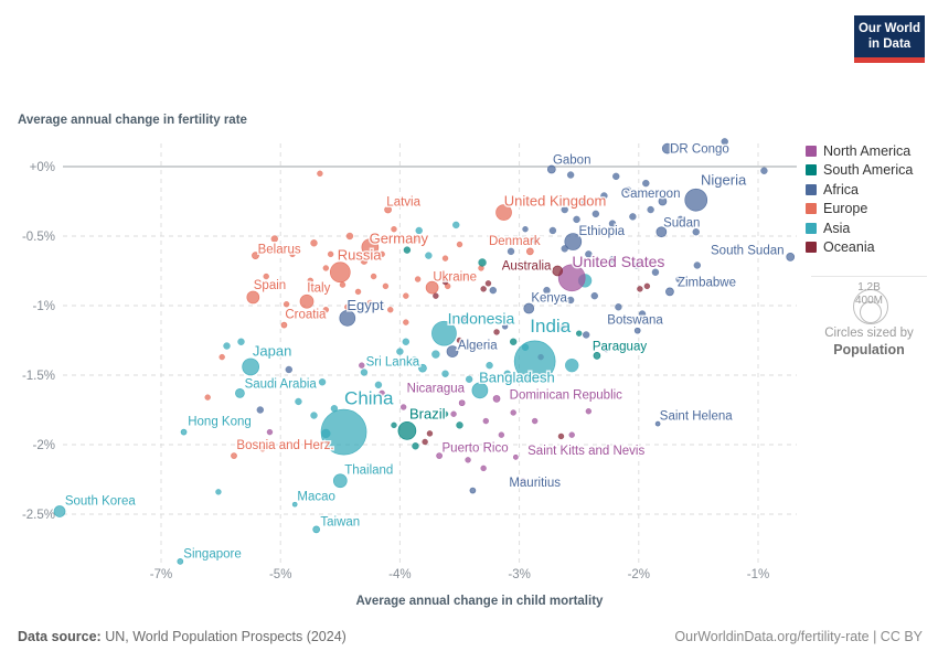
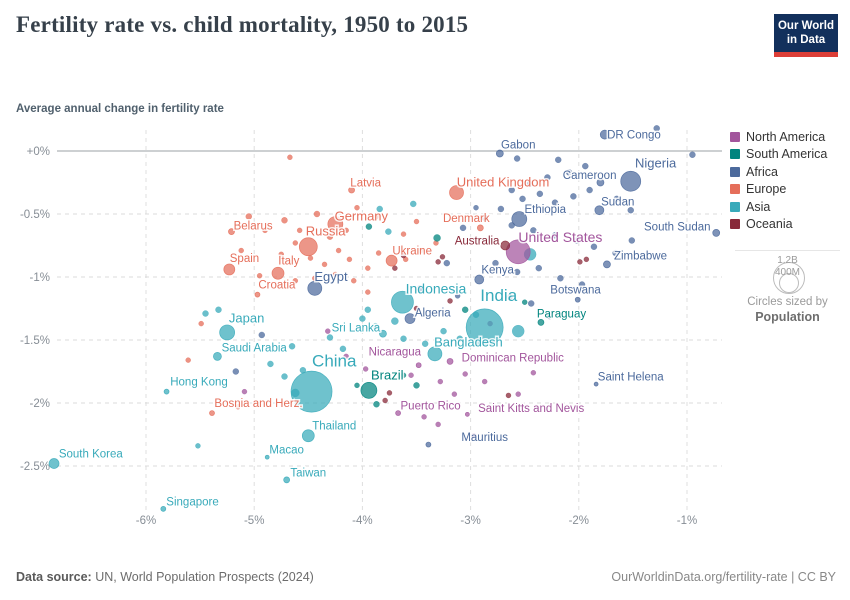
+ Fertility rate vs. child mortality, 1950 to 2015
  Average annual change in fertility rate
  Our World
  in Data
- -7%
+ -6%
  -5%
  -4%
  -3%
  -2%
  -1%
  +0%
  -0.5%
  -1%
  -1.5%
  -2%
  -2.5%
- Average annual change in child mortality
  China
  India
  United States
  Indonesia
  Nigeria
  Brazil
  Russia
  Japan
  Bangladesh
  Ethiopia
  Germany
  United Kingdom
  Egypt
  Thailand
  South Korea
  Spain
  Italy
  Ukraine
  Kenya
  Sudan
  Algeria
  Saudi Arabia
  Australia
  Cameroon
  DR Congo
  Gabon
  Latvia
  Belarus
  Denmark
  South Sudan
  Zimbabwe
  Croatia
  Botswana
  Paraguay
  Sri Lanka
  Nicaragua
  Dominican Republic
  Hong Kong
  Bosnia and Herz.
  Saint Helena
  Puerto Rico
  Saint Kitts and Nevis
  Mauritius
  Macao
  Taiwan
  Singapore
  North America
  South America
  Africa
  Europe
  Asia
  Oceania
  1.2B
  400M
  Circles sized by
  Population
  Data source: UN, World Population Prospects (2024)
  OurWorldinData.org/fertility-rate | CC BY
